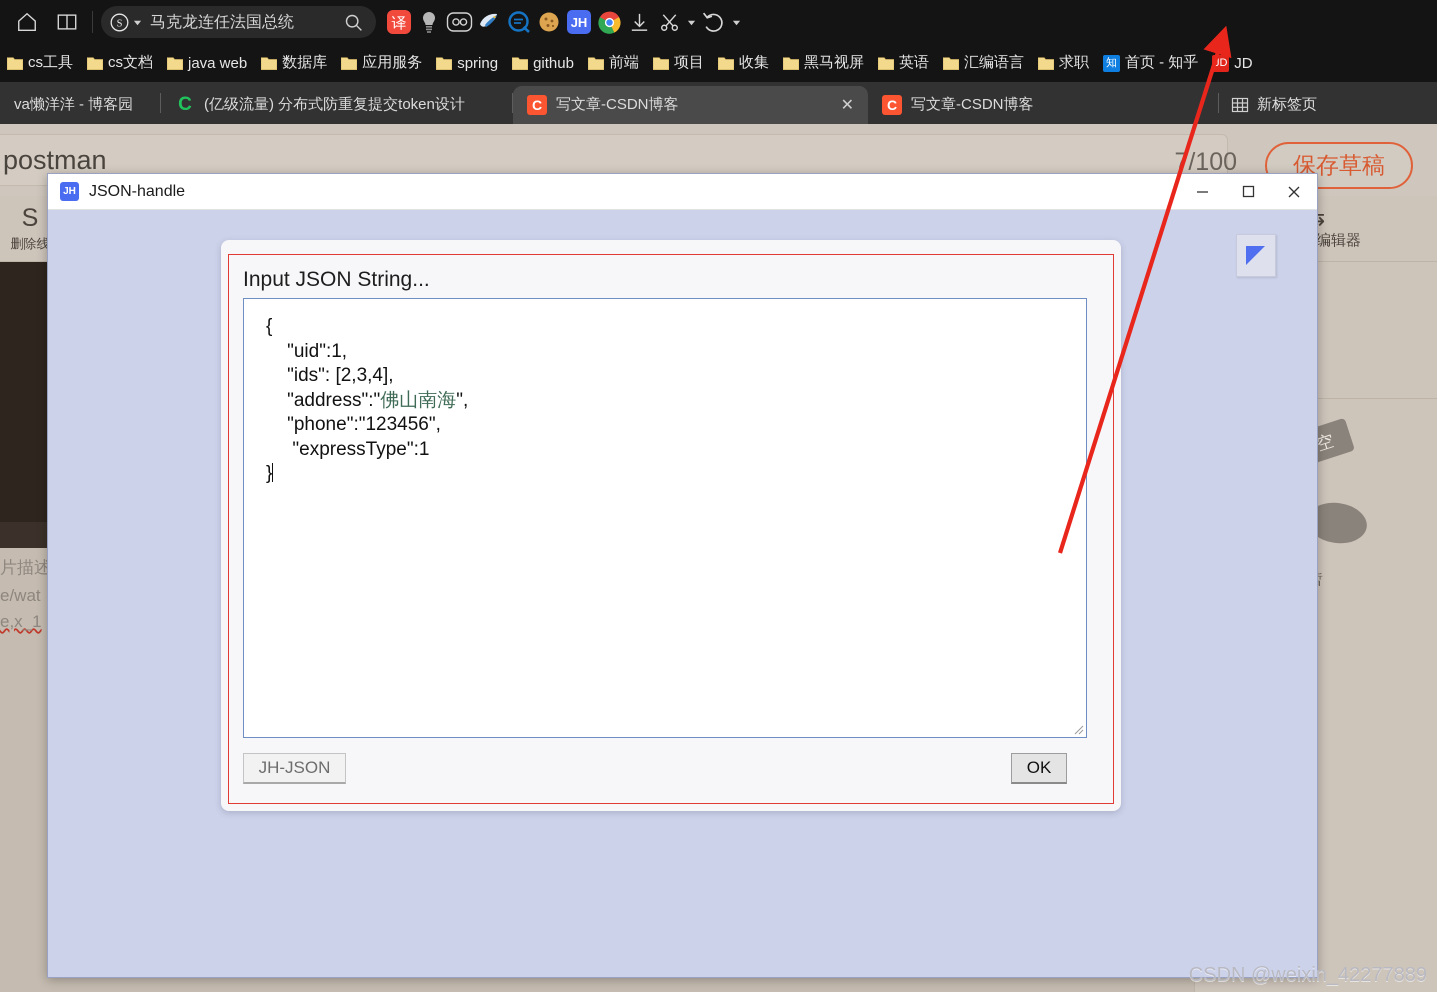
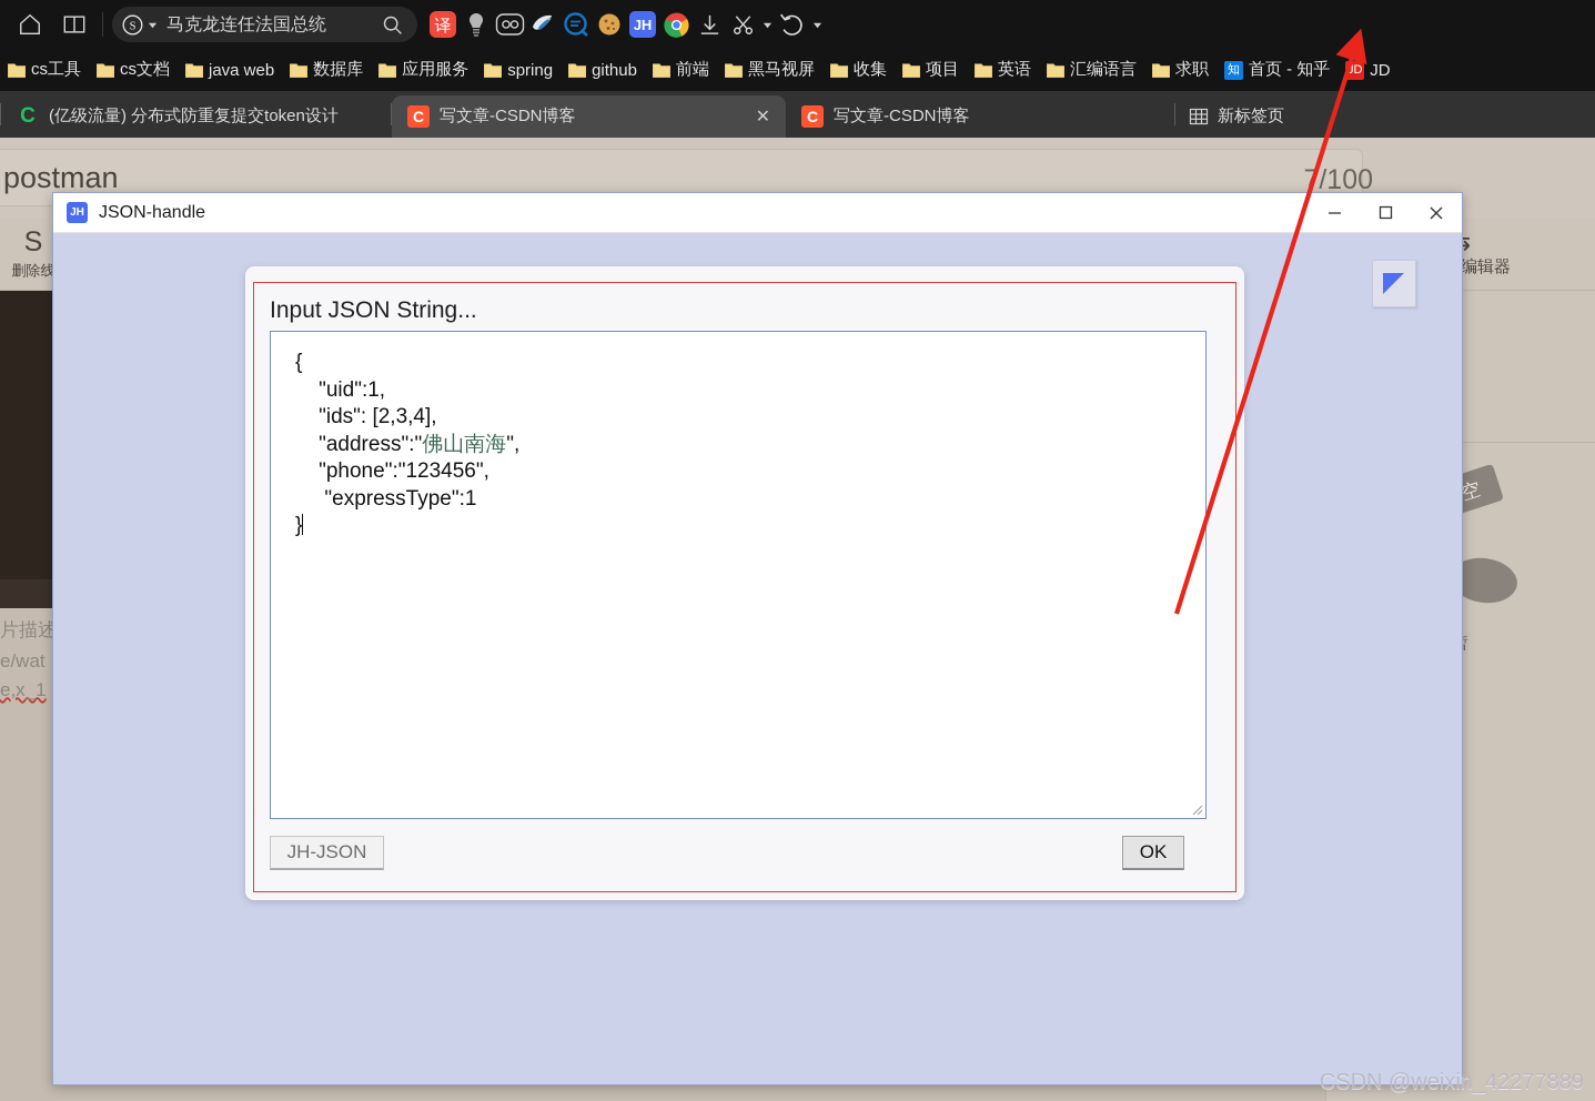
  postman
  /100
- 保存草稿
  S
  删除线
  片描述
  e/wat
  e,x_1
  JH
  JSON-handle
  Input JSON String...
  { "uid":1, "ids": [2,3,4], "address":"佛山南海", "phone":"123456", "expressType":1 }
  JH-JSON
  OK
  S
  马克龙连任法国总统
  译
  JH
  cs工具
  cs文档
  java web
  数据库
  应用服务
  spring
  github
  前端
- 项目
+ 黑马视屏
  收集
- 黑马视屏
+ 项目
  英语
  汇编语言
  求职
  知
  首页 - 知乎
  JD
  JD
- va懒洋洋 - 博客园
  C
  (亿级流量) 分布式防重复提交token设计
  C
  写文章-CSDN博客
  ✕
  C
  写文章-CSDN博客
  新标签页
  CSDN @weixin_42277889
